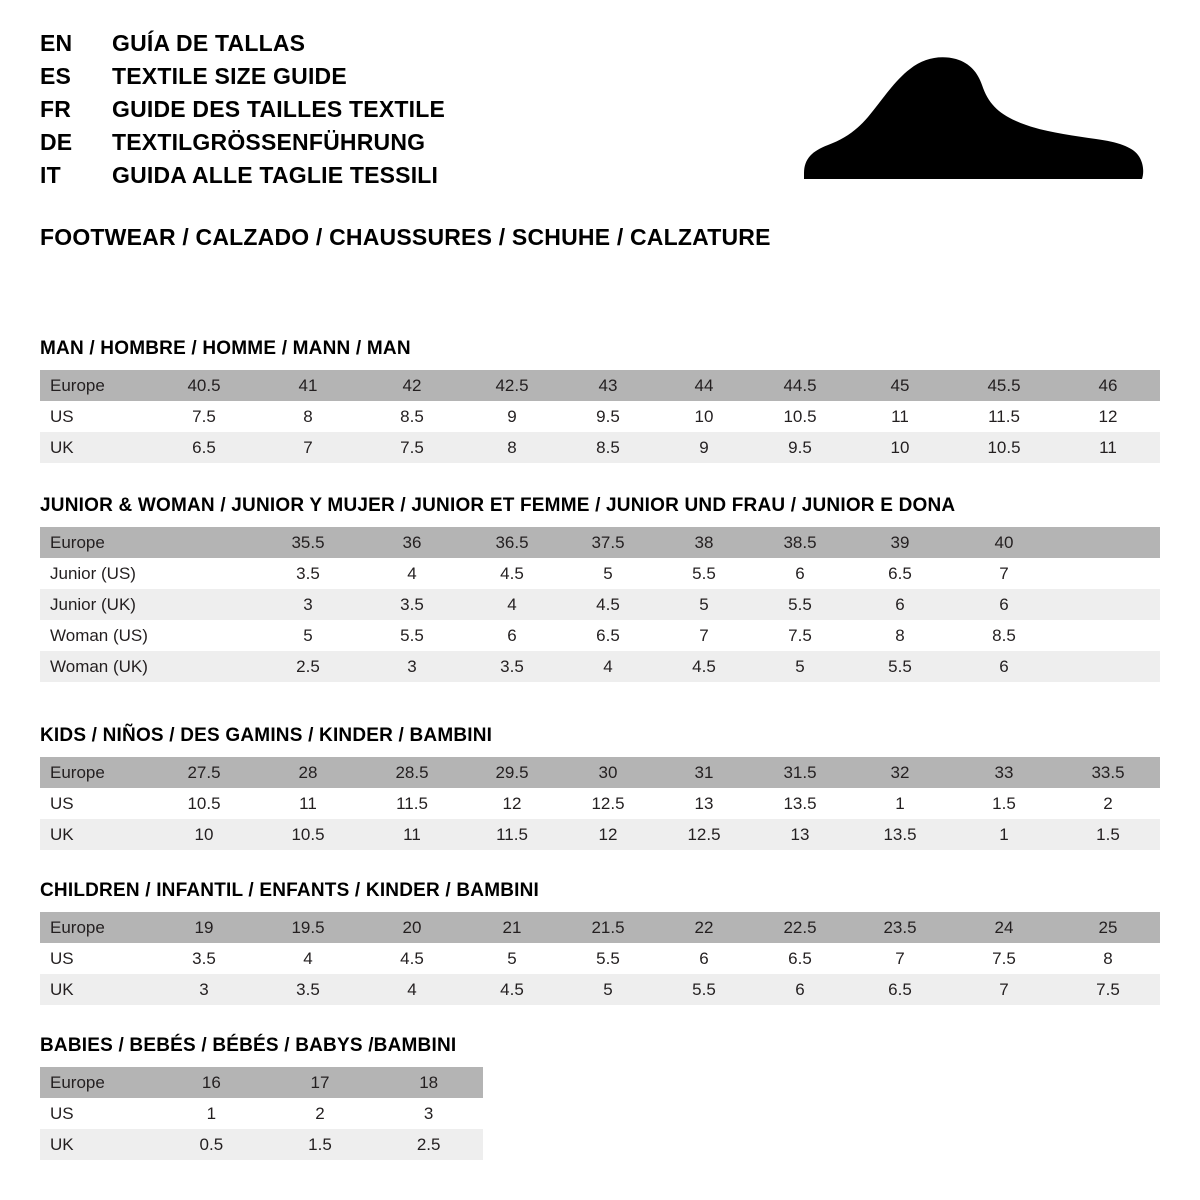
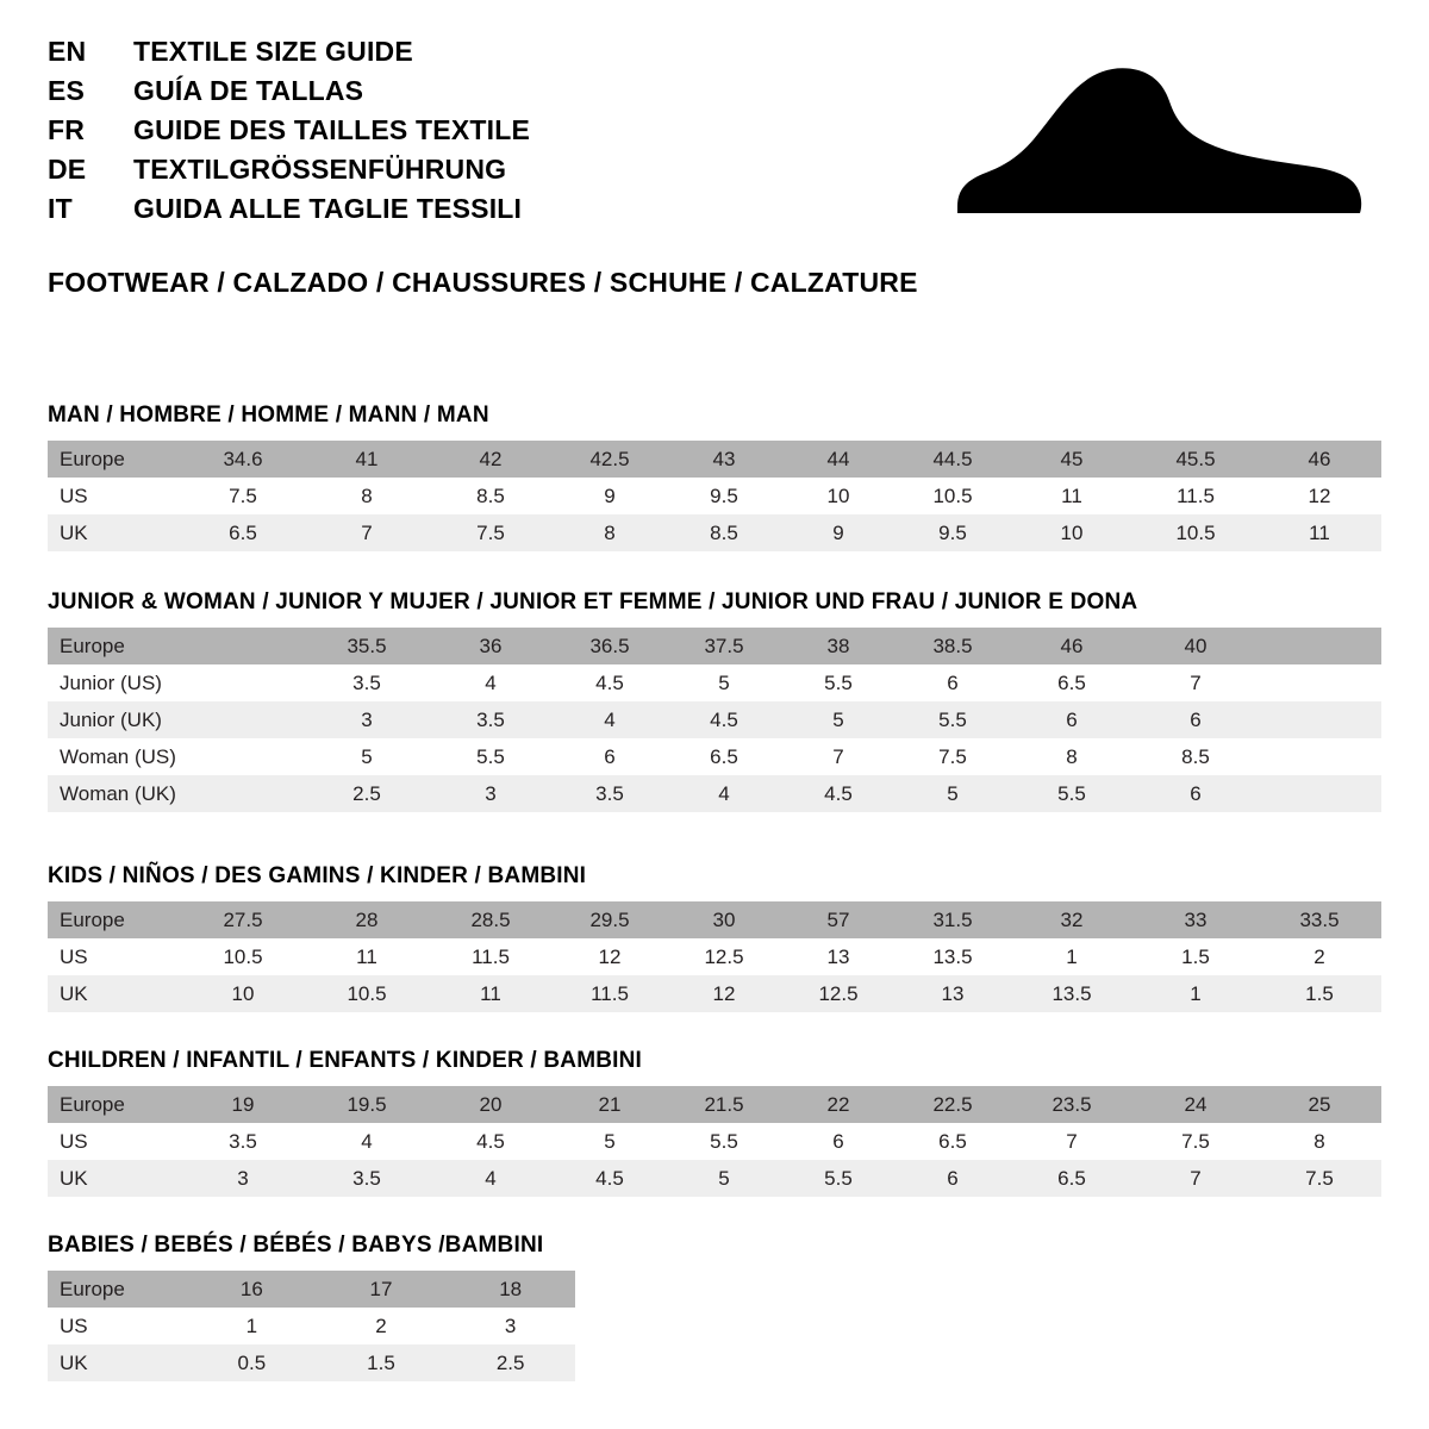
  EN
- GUÍA DE TALLAS
+ TEXTILE SIZE GUIDE
  ES
- TEXTILE SIZE GUIDE
+ GUÍA DE TALLAS
  FR
  GUIDE DES TAILLES TEXTILE
  DE
  TEXTILGRÖSSENFÜHRUNG
  IT
  GUIDA ALLE TAGLIE TESSILI
  FOOTWEAR / CALZADO / CHAUSSURES / SCHUHE / CALZATURE
  MAN / HOMBRE / HOMME / MANN / MAN
- Europe	40.5	41	42	42.5	43	44	44.5	45	45.5	46
+ Europe	34.6	41	42	42.5	43	44	44.5	45	45.5	46
  US	7.5	8	8.5	9	9.5	10	10.5	11	11.5	12
  UK	6.5	7	7.5	8	8.5	9	9.5	10	10.5	11
  JUNIOR & WOMAN / JUNIOR Y MUJER / JUNIOR ET FEMME / JUNIOR UND FRAU / JUNIOR E DONA
- Europe		35.5	36	36.5	37.5	38	38.5	39	40
+ Europe		35.5	36	36.5	37.5	38	38.5	46	40
  Junior (US)		3.5	4	4.5	5	5.5	6	6.5	7
  Junior (UK)		3	3.5	4	4.5	5	5.5	6	6
  Woman (US)		5	5.5	6	6.5	7	7.5	8	8.5
  Woman (UK)		2.5	3	3.5	4	4.5	5	5.5	6
  KIDS / NIÑOS / DES GAMINS / KINDER / BAMBINI
- Europe	27.5	28	28.5	29.5	30	31	31.5	32	33	33.5
+ Europe	27.5	28	28.5	29.5	30	57	31.5	32	33	33.5
  US	10.5	11	11.5	12	12.5	13	13.5	1	1.5	2
  UK	10	10.5	11	11.5	12	12.5	13	13.5	1	1.5
  CHILDREN / INFANTIL / ENFANTS / KINDER / BAMBINI
  Europe	19	19.5	20	21	21.5	22	22.5	23.5	24	25
  US	3.5	4	4.5	5	5.5	6	6.5	7	7.5	8
  UK	3	3.5	4	4.5	5	5.5	6	6.5	7	7.5
  BABIES / BEBÉS / BÉBÉS / BABYS /BAMBINI
  Europe	16	17	18
  US	1	2	3
  UK	0.5	1.5	2.5
